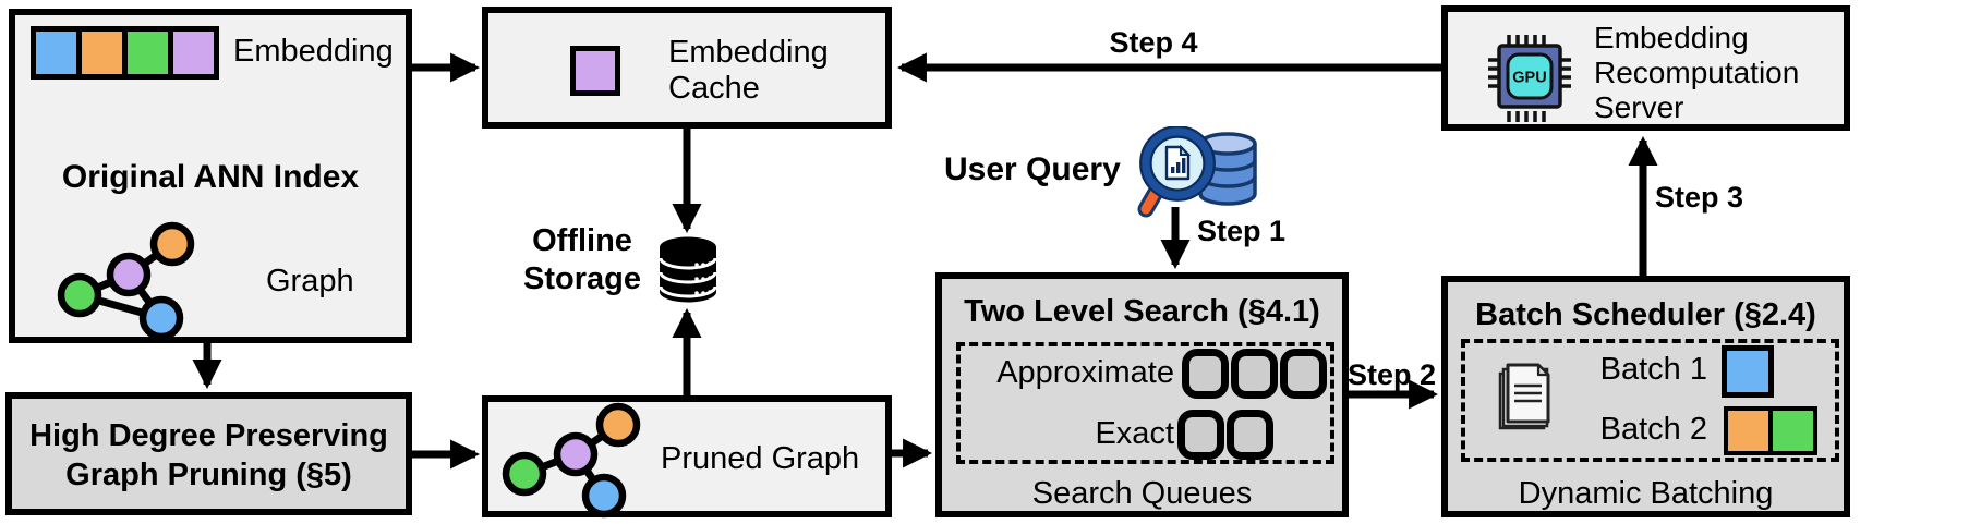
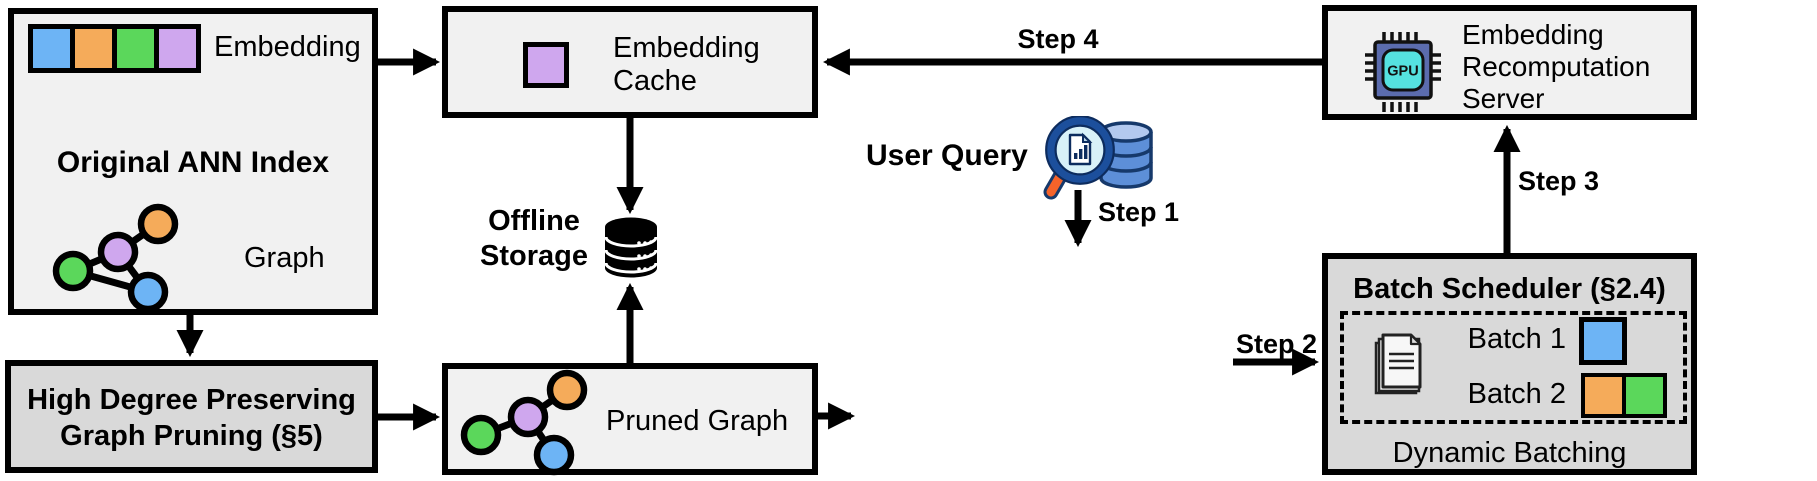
  Embedding
  Original ANN Index
  Graph
  High Degree Preserving Graph Pruning (§5)
  Embedding Cache
  Offline Storage
  Pruned Graph
  User Query
- Two Level Search (§4.1)
- Approximate
- Exact
- Search Queues
  Batch Scheduler (§2.4)
  Batch 1
  Batch 2
  Dynamic Batching
  GPU
  Embedding Recomputation Server
  Step 1
  Step 2
  Step 3
  Step 4
